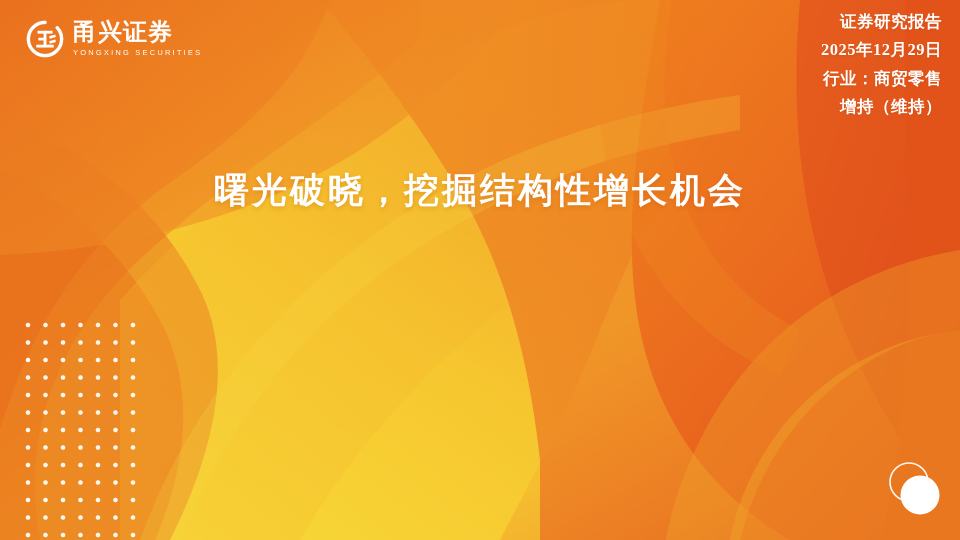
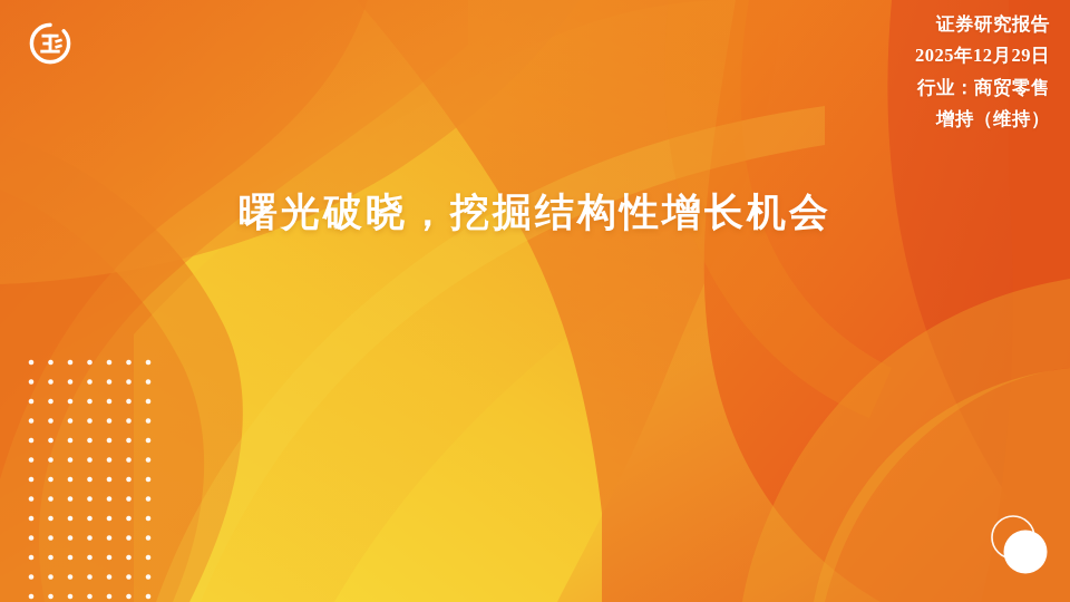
- 甬兴证券
- YONGXING SECURITIES
  证券研究报告
  2025年12月29日
  行业：商贸零售
  增持（维持）
  曙光破晓，挖掘结构性增长机会
